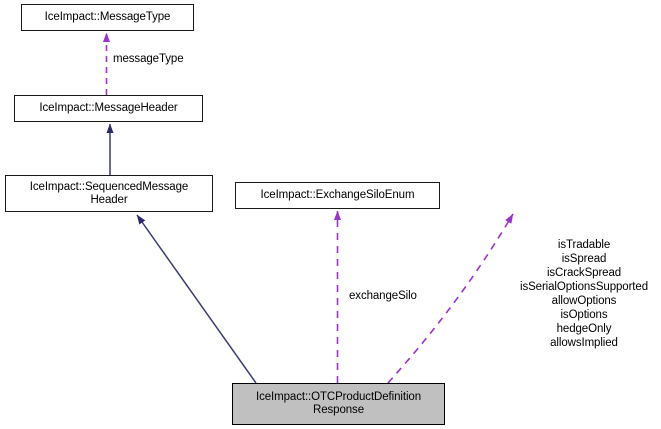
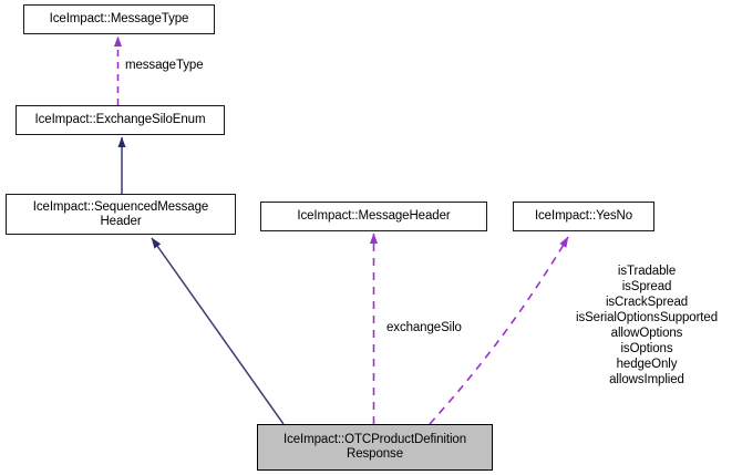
  IceImpact::MessageType
- IceImpact::MessageHeader
+ IceImpact::ExchangeSiloEnum
  IceImpact::SequencedMessage
  Header
- IceImpact::ExchangeSiloEnum
+ IceImpact::MessageHeader
+ IceImpact::YesNo
  IceImpact::OTCProductDefinition
  Response
  messageType
  exchangeSilo
  isTradable
  isSpread
  isCrackSpread
  isSerialOptionsSupported
  allowOptions
  isOptions
  hedgeOnly
  allowsImplied
